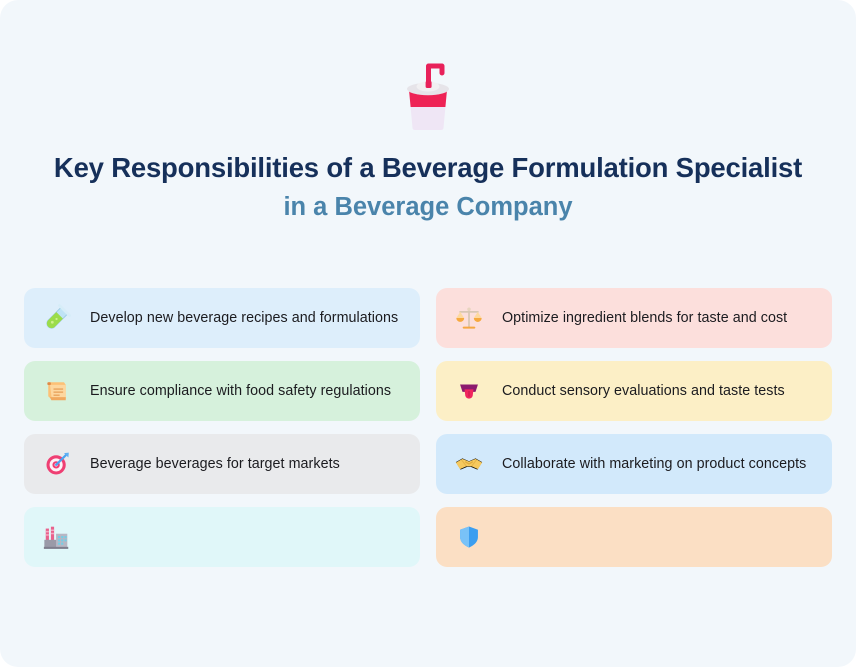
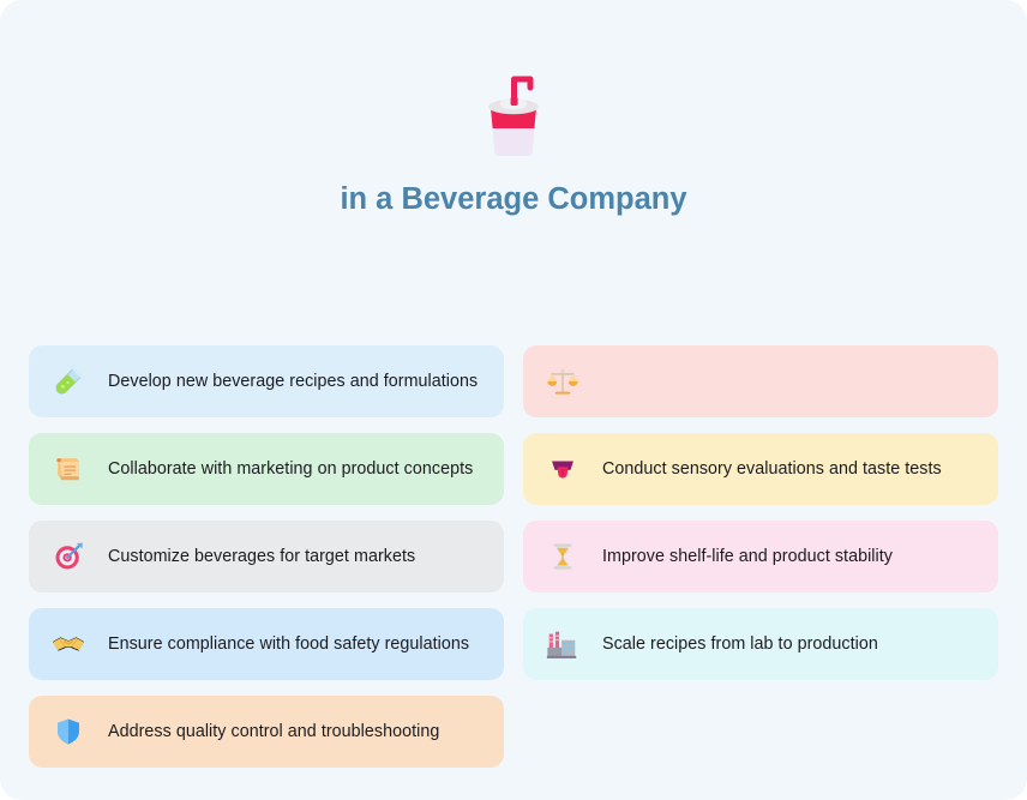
- Key Responsibilities of a Beverage Formulation Specialist
  in a Beverage Company
  Develop new beverage recipes and formulations
- Optimize ingredient blends for taste and cost
- Ensure compliance with food safety regulations
+ Collaborate with marketing on product concepts
  Conduct sensory evaluations and taste tests
- Beverage beverages for target markets
+ Customize beverages for target markets
+ Improve shelf-life and product stability
- Collaborate with marketing on product concepts
+ Ensure compliance with food safety regulations
+ Scale recipes from lab to production
+ Address quality control and troubleshooting
